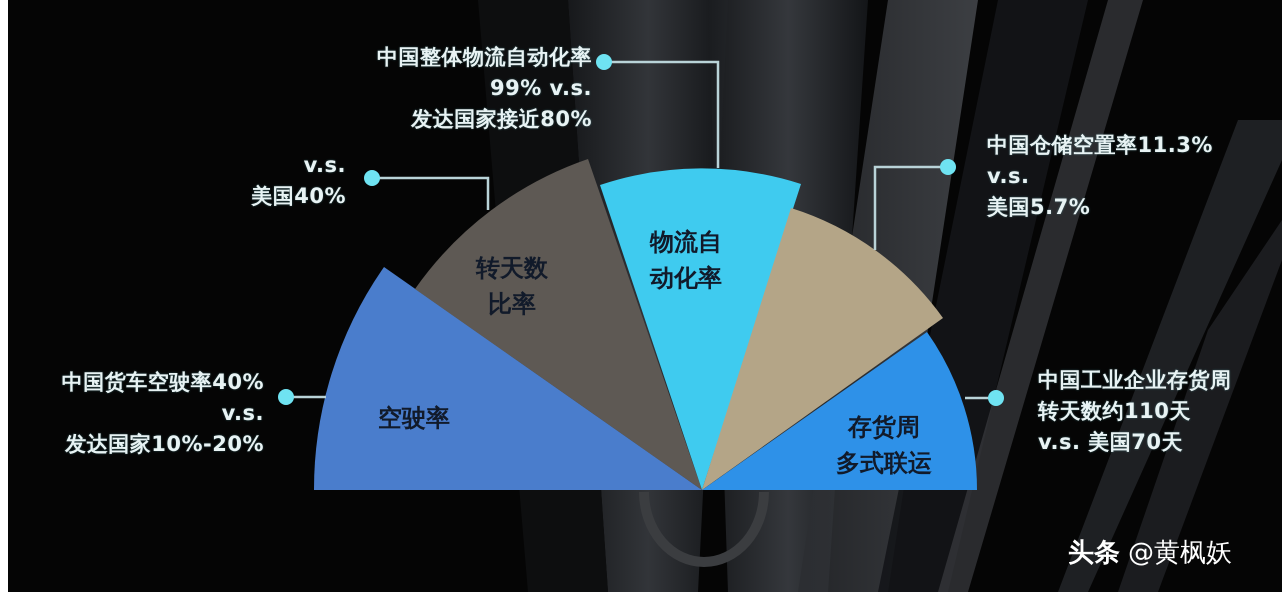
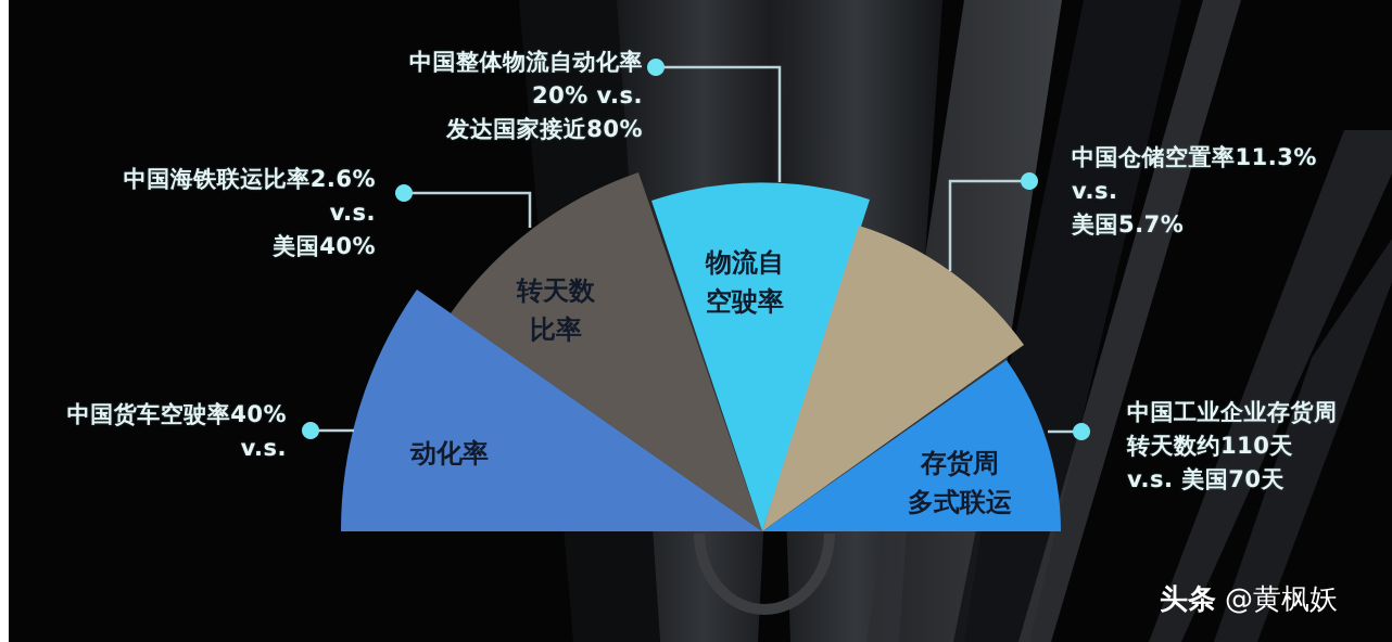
- 空驶率
+ 动化率
  转天数
  比率
  物流自
- 动化率
+ 空驶率
  存货周
  多式联运
  中国整体物流自动化率
- 99% v.s.
+ 20% v.s.
  发达国家接近80%
+ 中国海铁联运比率2.6%
  v.s.
  美国40%
  中国仓储空置率11.3%
  v.s.
  美国5.7%
  中国货车空驶率40%
  v.s.
- 发达国家10%-20%
  中国工业企业存货周
  转天数约110天
  v.s. 美国70天
  头条 @黄枫妖
